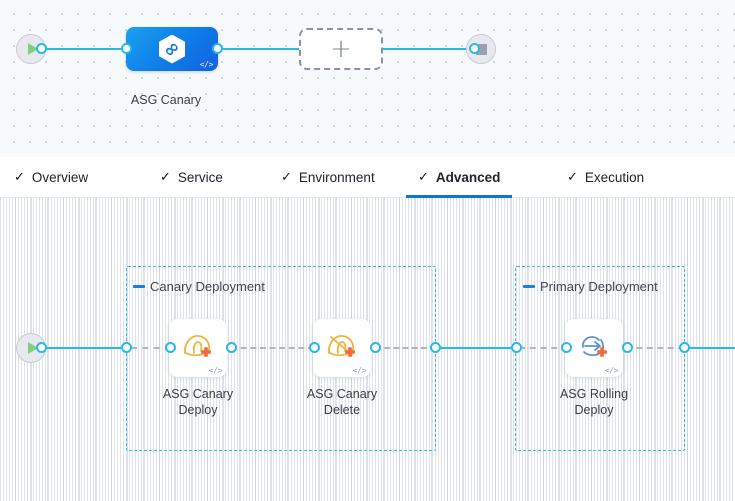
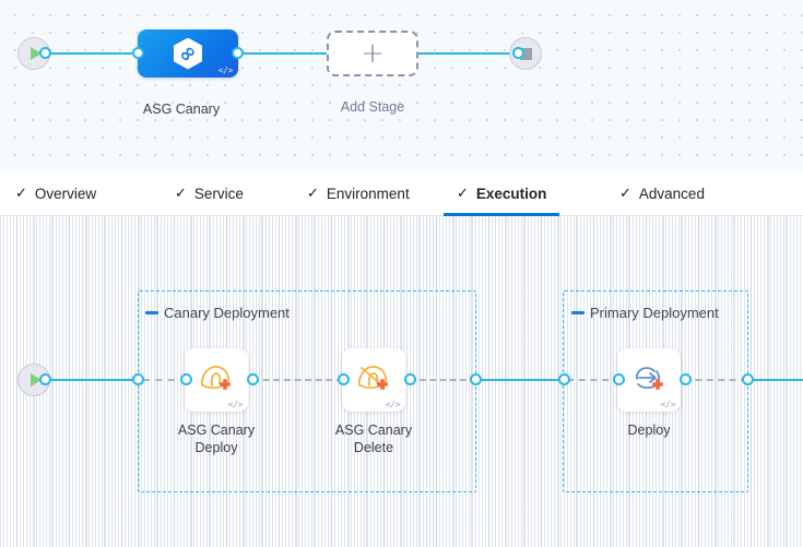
  </>
  ASG Canary
  +
+ Add Stage
  ✓
  Overview
  ✓
  Service
  ✓
  Environment
  ✓
- Advanced
+ Execution
  ✓
- Execution
+ Advanced
  Canary Deployment
  </>
  ASG Canary
  Deploy
  </>
  ASG Canary
  Delete
  Primary Deployment
  </>
- ASG Rolling
  Deploy
